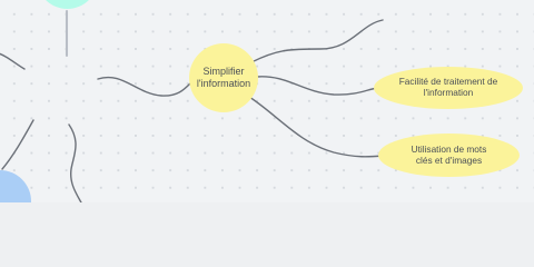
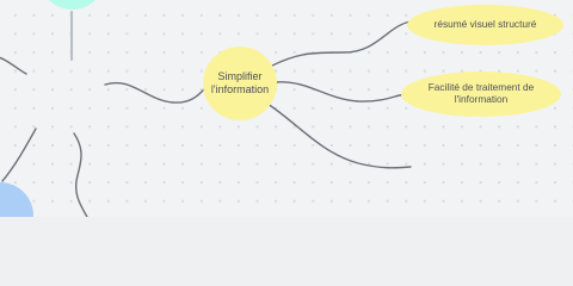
  Simplifier
  l'information
+ résumé visuel structuré
  Facilité de traitement de
  l'information
- Utilisation de mots
- clés et d'images
